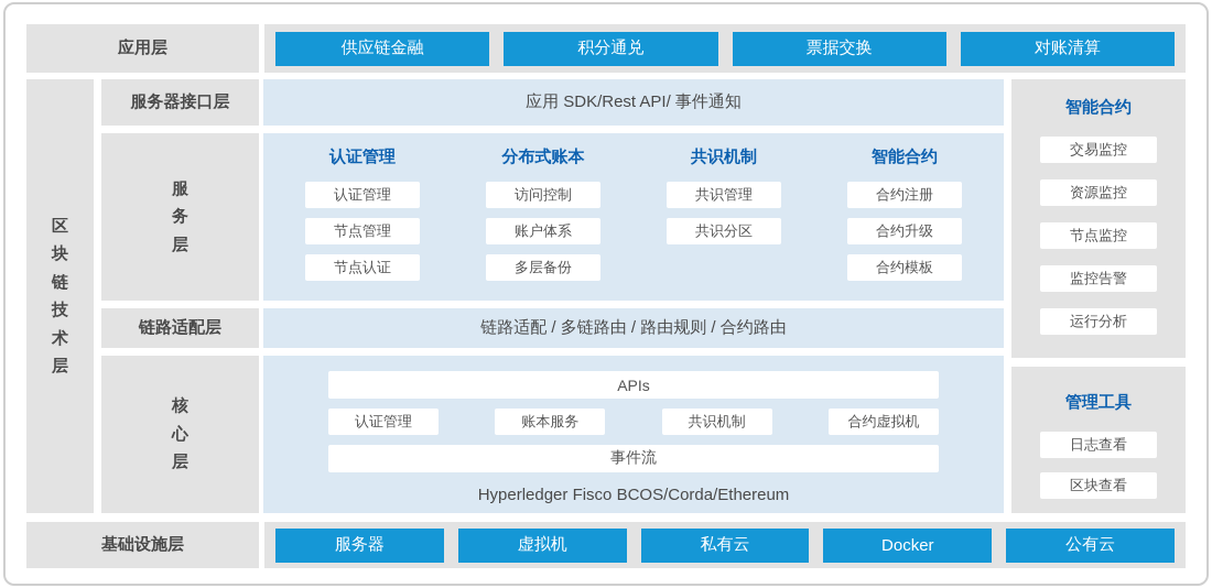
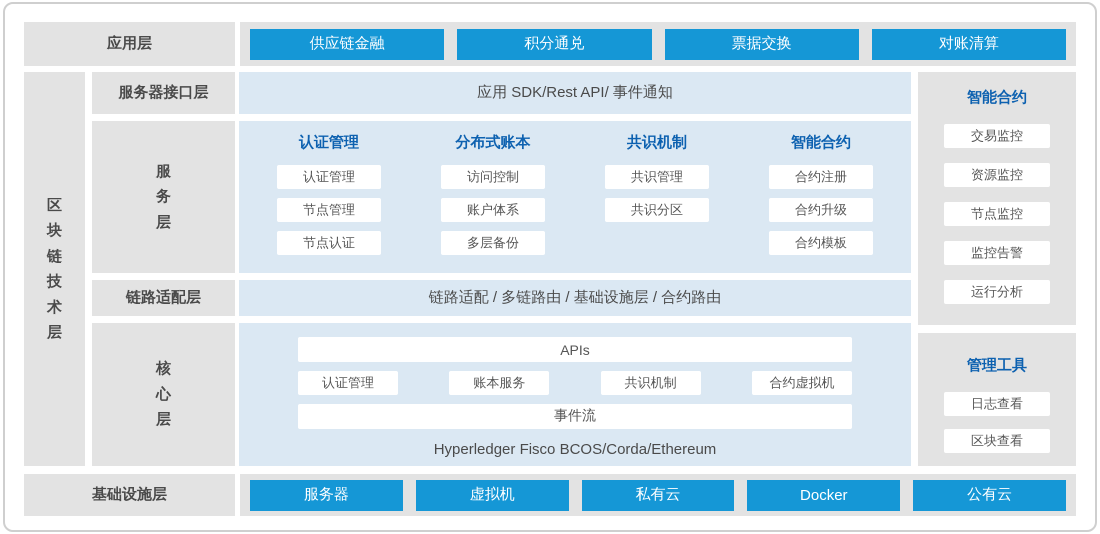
  应用层
  供应链金融
  积分通兑
  票据交换
  对账清算
  区块链技术层
  服务器接口层
  服务层
  链路适配层
  核心层
  应用 SDK/Rest API/ 事件通知
  认证管理
  认证管理
  节点管理
  节点认证
  分布式账本
  访问控制
  账户体系
  多层备份
  共识机制
  共识管理
  共识分区
  智能合约
  合约注册
  合约升级
  合约模板
- 链路适配 / 多链路由 / 路由规则 / 合约路由
+ 链路适配 / 多链路由 / 基础设施层 / 合约路由
  APIs
  认证管理
  账本服务
  共识机制
  合约虚拟机
  事件流
  Hyperledger Fisco BCOS/Corda/Ethereum
  智能合约
  交易监控
  资源监控
  节点监控
  监控告警
  运行分析
  管理工具
  日志查看
  区块查看
  基础设施层
  服务器
  虚拟机
  私有云
  Docker
  公有云
